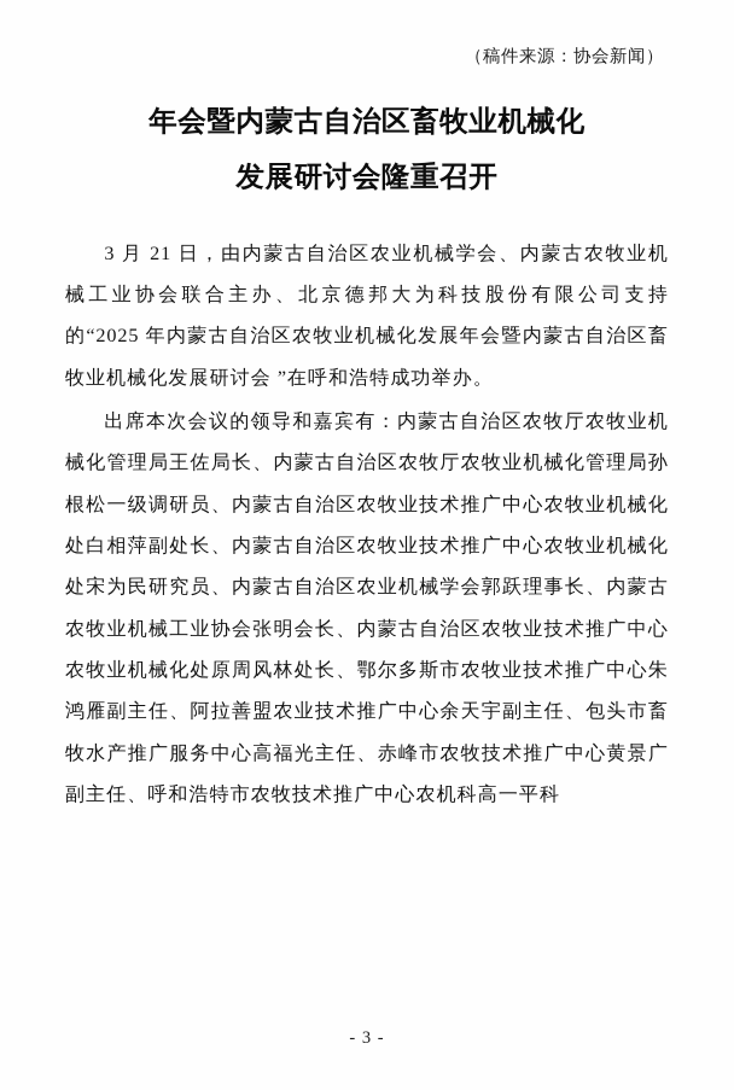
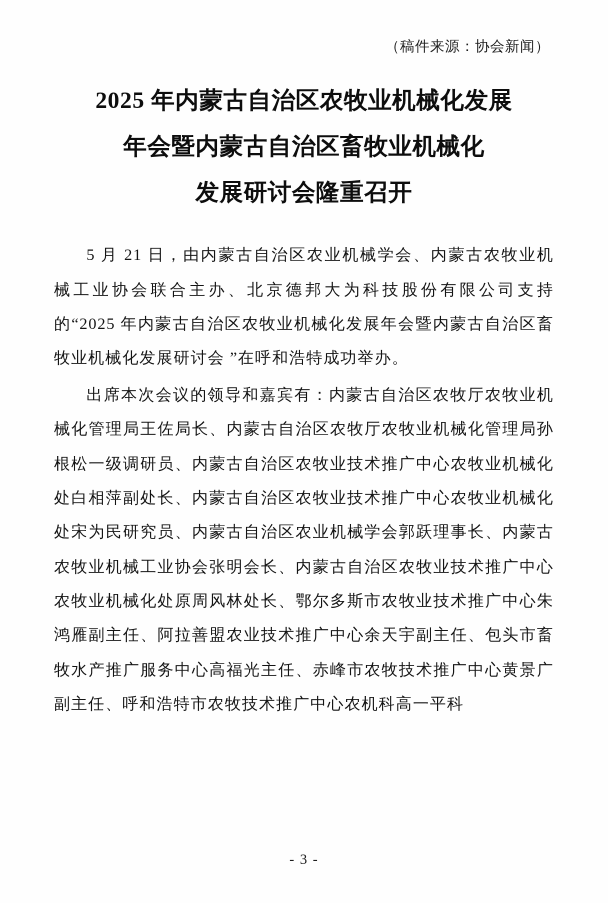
  （稿件来源：协会新闻）
+ 2025 年内蒙古自治区农牧业机械化发展
  年会暨内蒙古自治区畜牧业机械化
  发展研讨会隆重召开
- 3 月 21 日，由内蒙古自治区农业机械学会、内蒙古农牧业机械工业协会联合主办、北京德邦大为科技股份有限公司支持的“2025 年内蒙古自治区农牧业机械化发展年会暨内蒙古自治区畜牧业机械化发展研讨会 ”在呼和浩特成功举办。
+ 5 月 21 日，由内蒙古自治区农业机械学会、内蒙古农牧业机械工业协会联合主办、北京德邦大为科技股份有限公司支持的“2025 年内蒙古自治区农牧业机械化发展年会暨内蒙古自治区畜牧业机械化发展研讨会 ”在呼和浩特成功举办。
  出席本次会议的领导和嘉宾有：内蒙古自治区农牧厅农牧业机械化管理局王佐局长、内蒙古自治区农牧厅农牧业机械化管理局孙根松一级调研员、内蒙古自治区农牧业技术推广中心农牧业机械化处白相萍副处长、内蒙古自治区农牧业技术推广中心农牧业机械化处宋为民研究员、内蒙古自治区农业机械学会郭跃理事长、内蒙古农牧业机械工业协会张明会长、内蒙古自治区农牧业技术推广中心农牧业机械化处原周风林处长、鄂尔多斯市农牧业技术推广中心朱鸿雁副主任、阿拉善盟农业技术推广中心余天宇副主任、包头市畜牧水产推广服务中心高福光主任、赤峰市农牧技术推广中心黄景广副主任、呼和浩特市农牧技术推广中心农机科高一平科
  - 3 -
